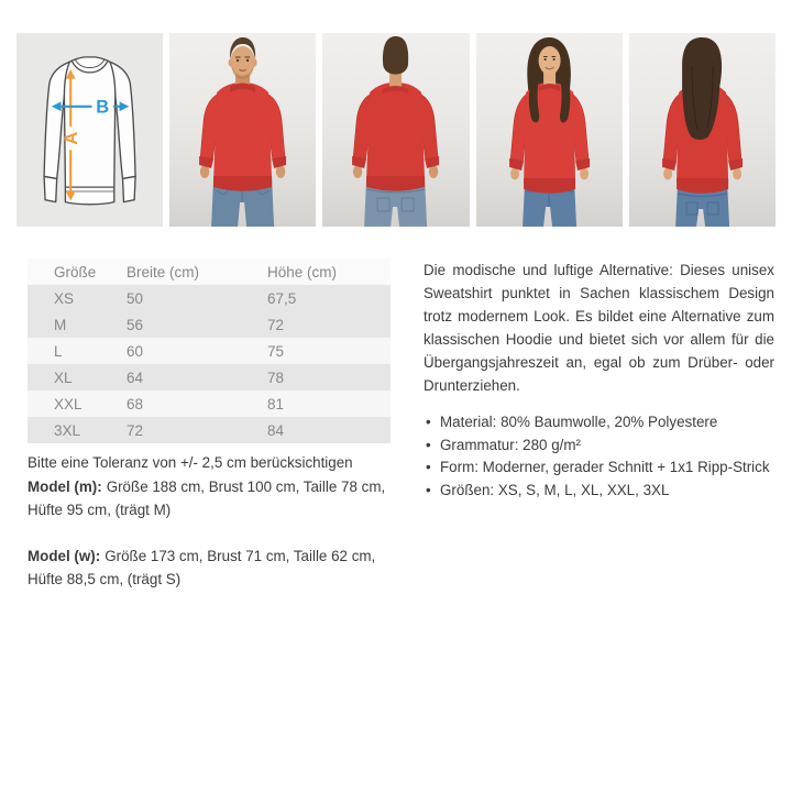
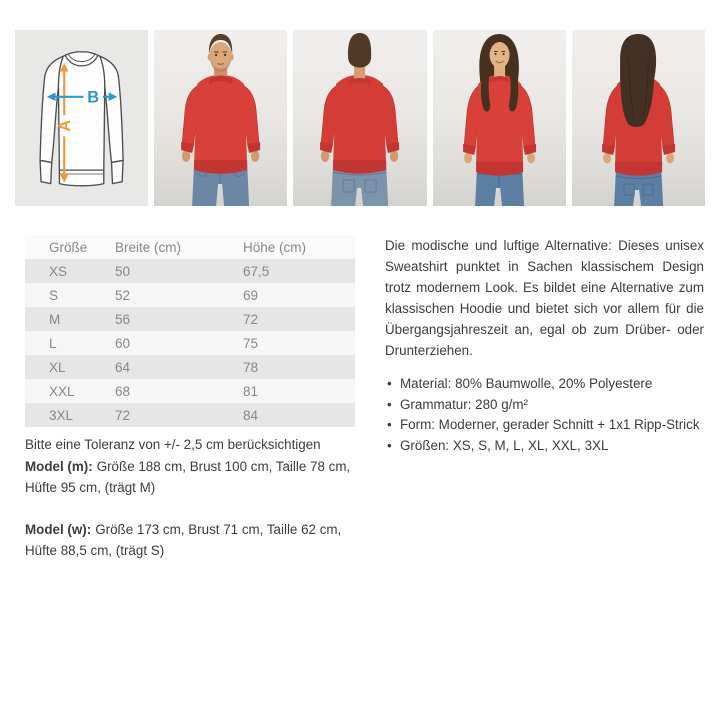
  B
  Größe	Breite (cm)	Höhe (cm)
  XS	50	67,5
+ S	52	69
  M	56	72
  L	60	75
  XL	64	78
  XXL	68	81
  3XL	72	84
  Bitte eine Toleranz von +/- 2,5 cm berücksichtigen
  Model (m): Größe 188 cm, Brust 100 cm, Taille 78 cm, Hüfte 95 cm, (trägt M)
  Model (w): Größe 173 cm, Brust 71 cm, Taille 62 cm, Hüfte 88,5 cm, (trägt S)
  Die modische und luftige Alternative: Dieses unisex Sweatshirt punktet in Sachen klassischem Design trotz modernem Look. Es bildet eine Alternative zum klassischen Hoodie und bietet sich vor allem für die Übergangsjahreszeit an, egal ob zum Drüber- oder Drunterziehen.
  Material: 80% Baumwolle, 20% Polyestere
  Grammatur: 280 g/m²
  Form: Moderner, gerader Schnitt + 1x1 Ripp-Strick
  Größen: XS, S, M, L, XL, XXL, 3XL
